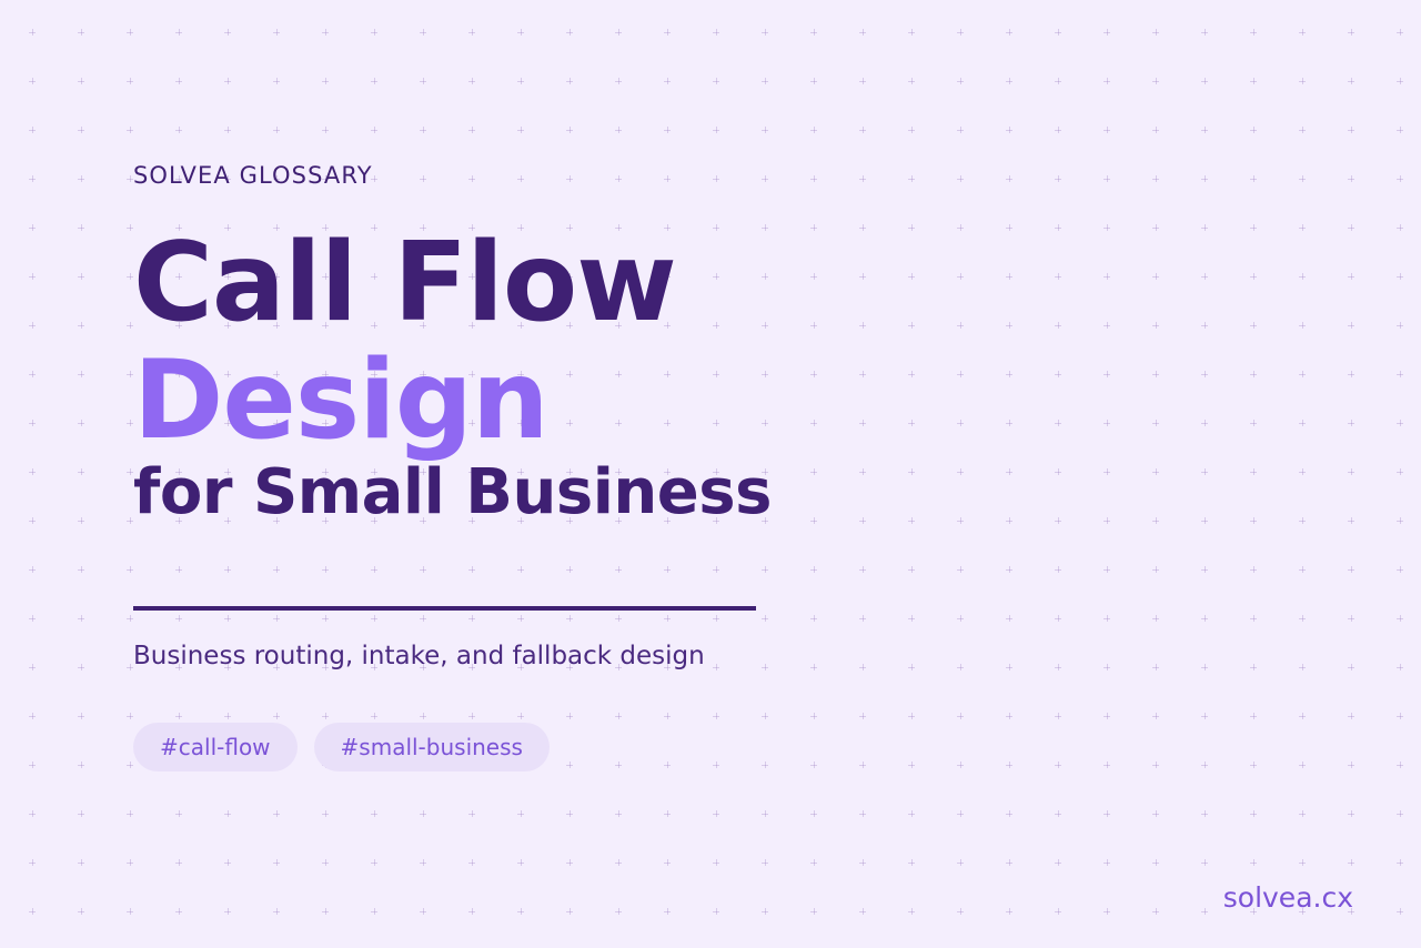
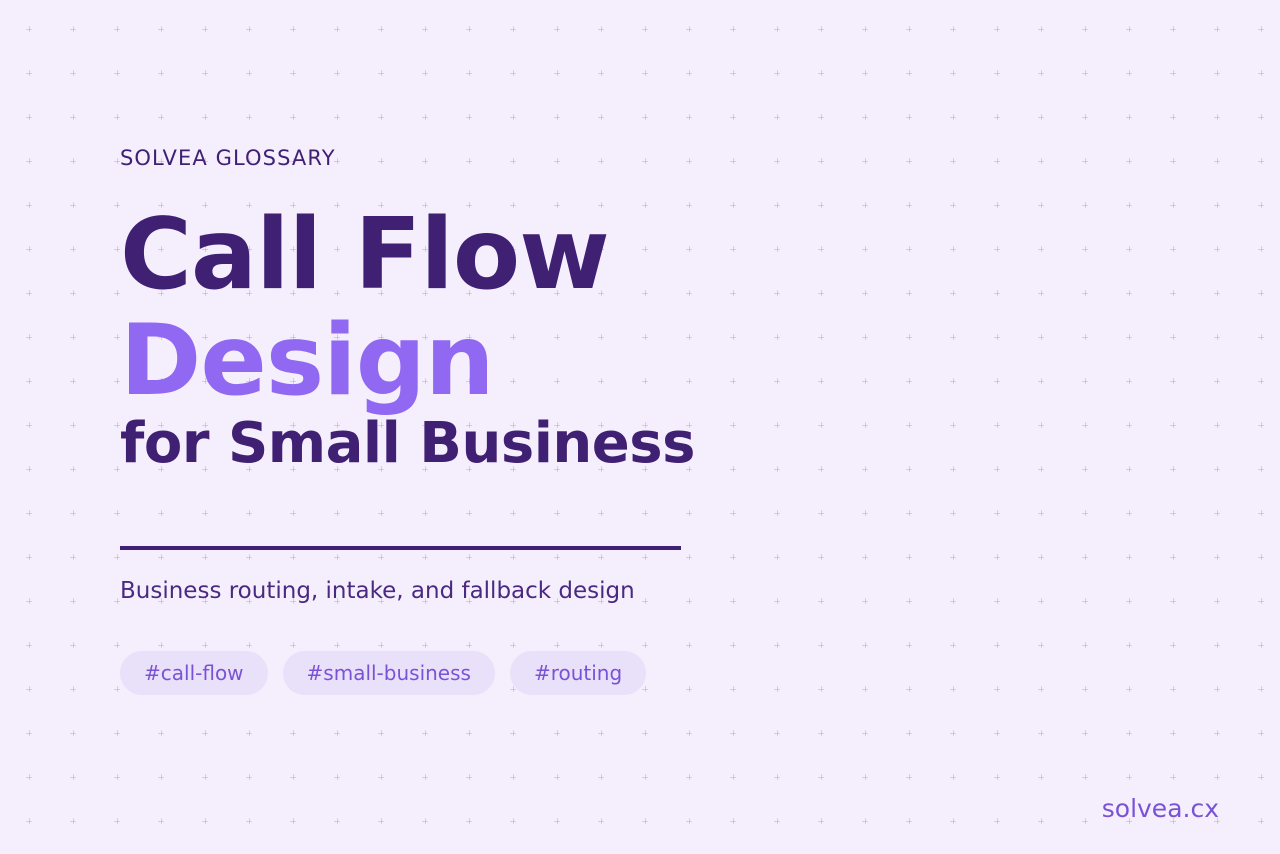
  SOLVEA GLOSSARY
  Call Flow
  Design
  for Small Business
  Business routing, intake, and fallback design
  #call-flow
  #small-business
+ #routing
  solvea.cx
